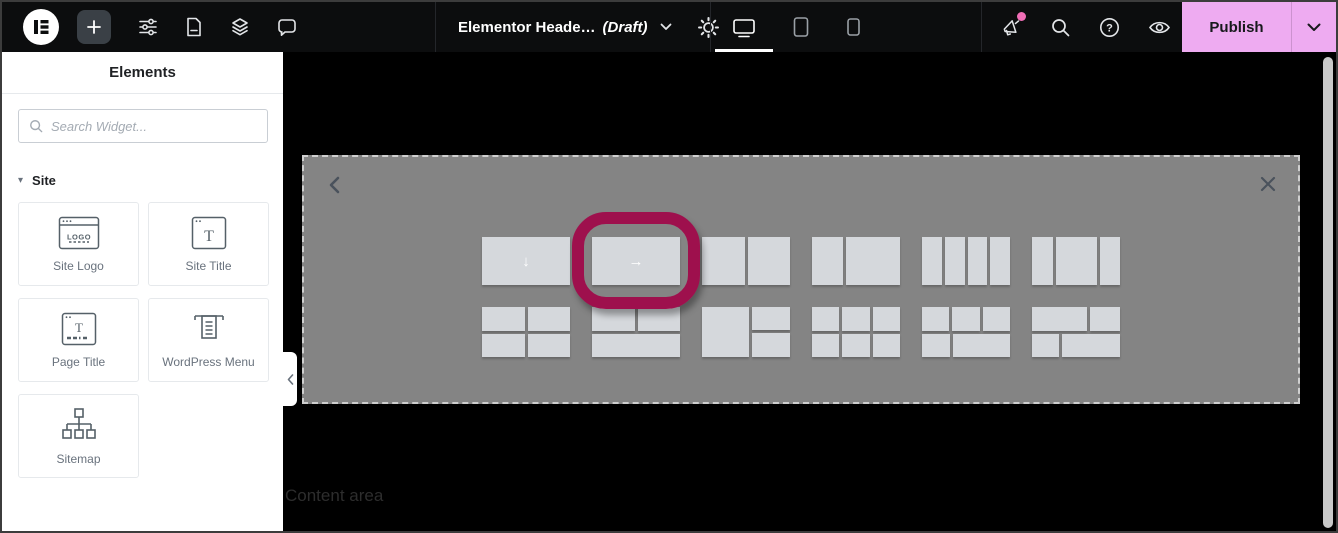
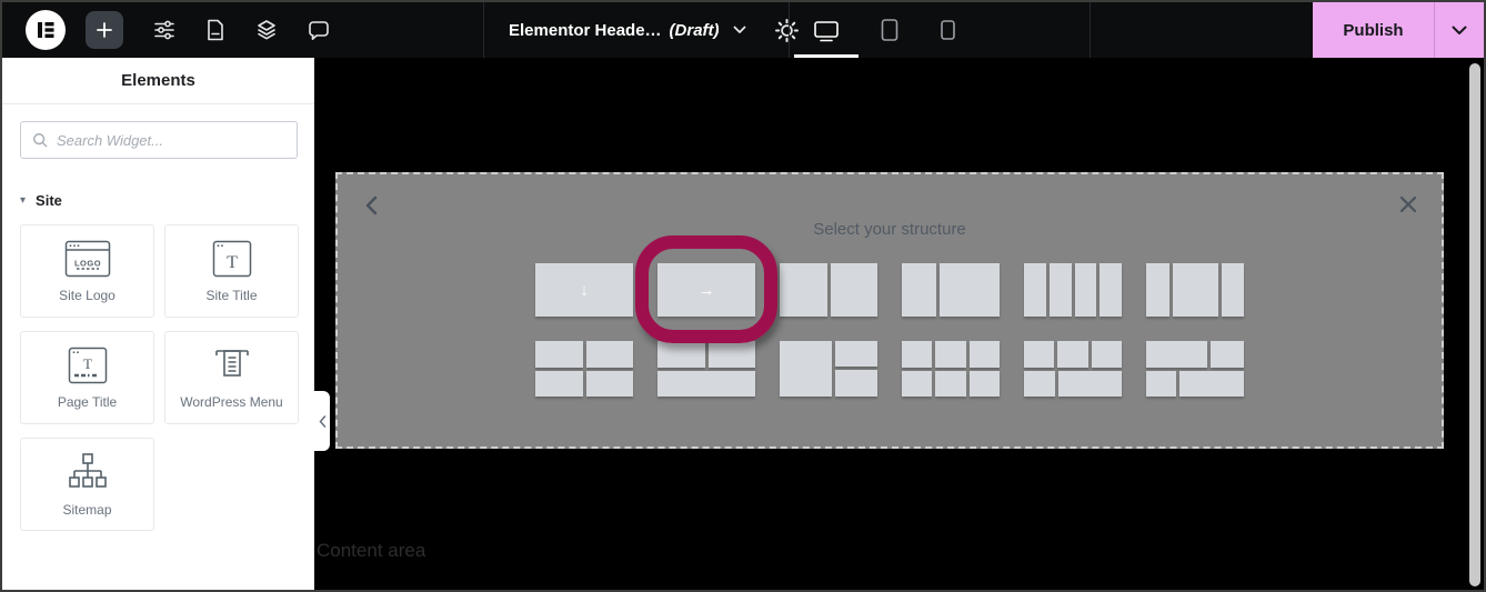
  Elementor Heade…
  (Draft)
- ?
  Publish
  Elements
  Search Widget...
  ▾
  Site
  LOGO
  Site Logo
  T
  Site Title
  T
  Page Title
  WordPress Menu
  Sitemap
  Content area
+ Select your structure
  ↓
  →
